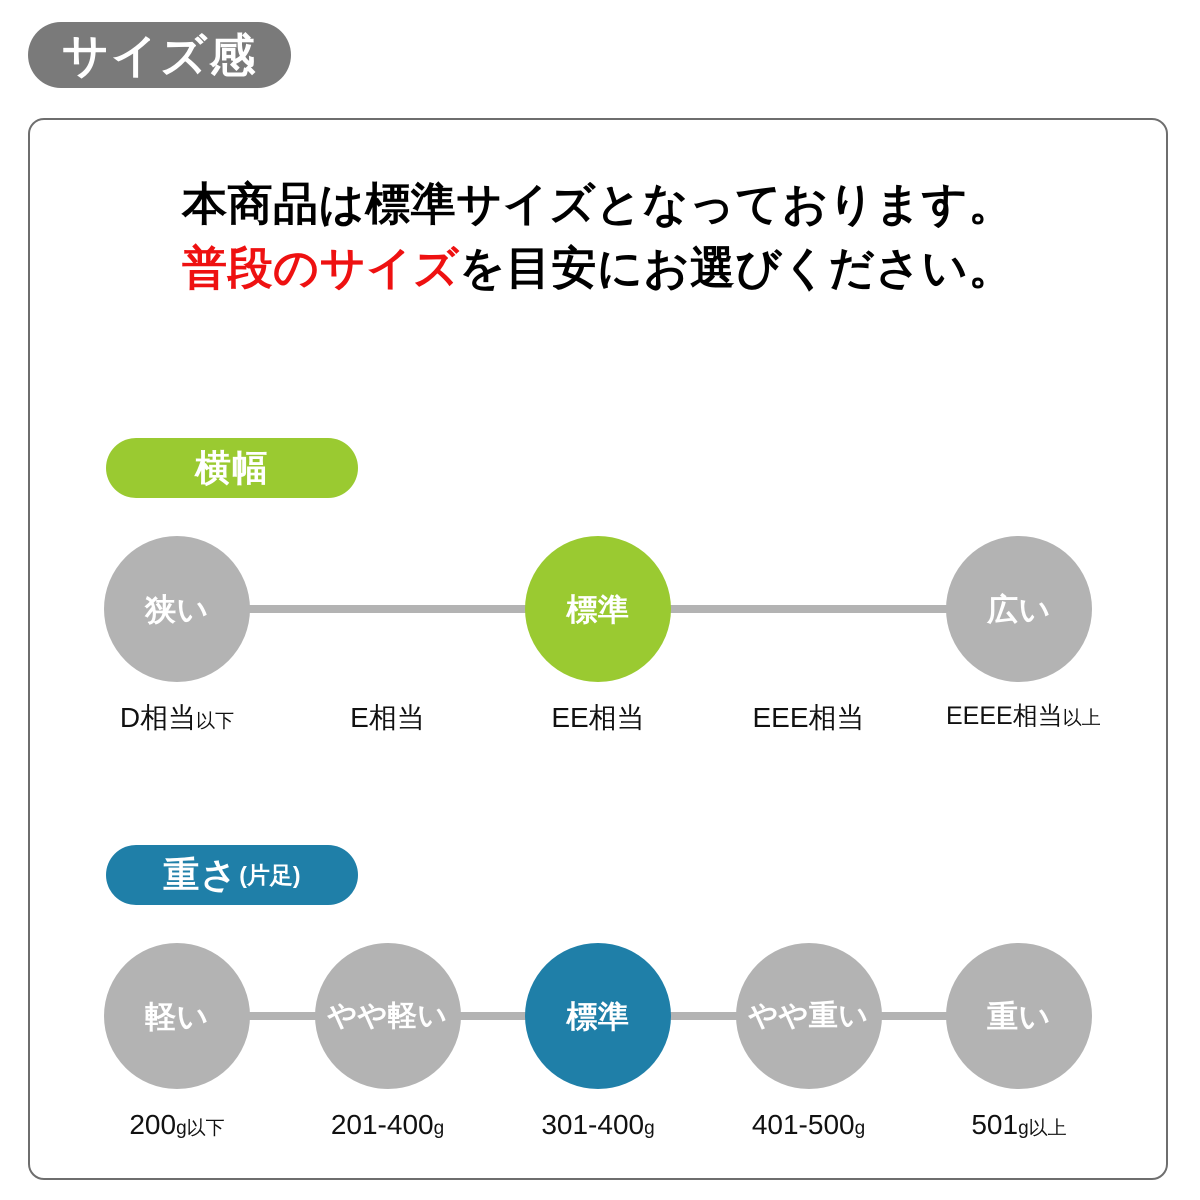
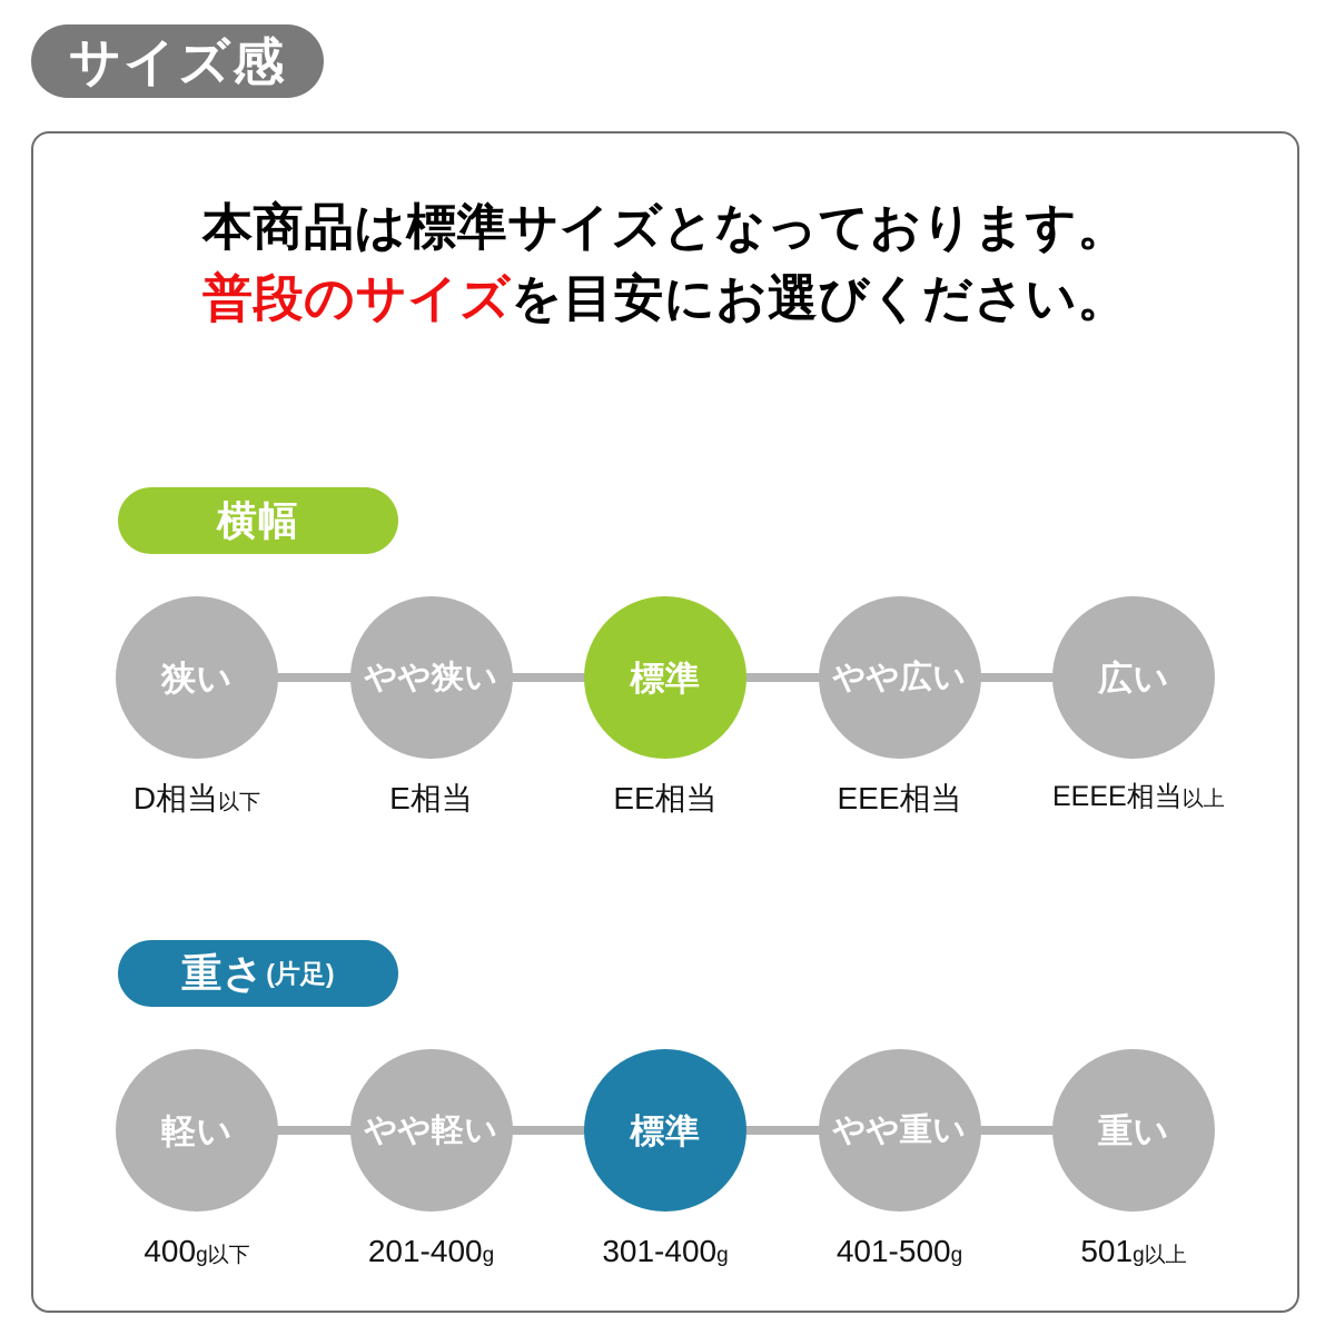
  サイズ感
  本商品は標準サイズとなっております。
  普段のサイズを目安にお選びください。
  横幅
  狭い
+ やや狭い
  標準
+ やや広い
  広い
  D相当以下
  E相当
  EE相当
  EEE相当
  EEEE相当以上
  重さ
  (片足)
  軽い
  やや軽い
  標準
  やや重い
  重い
- 200g以下
+ 400g以下
  201-400g
  301-400g
  401-500g
  501g以上
